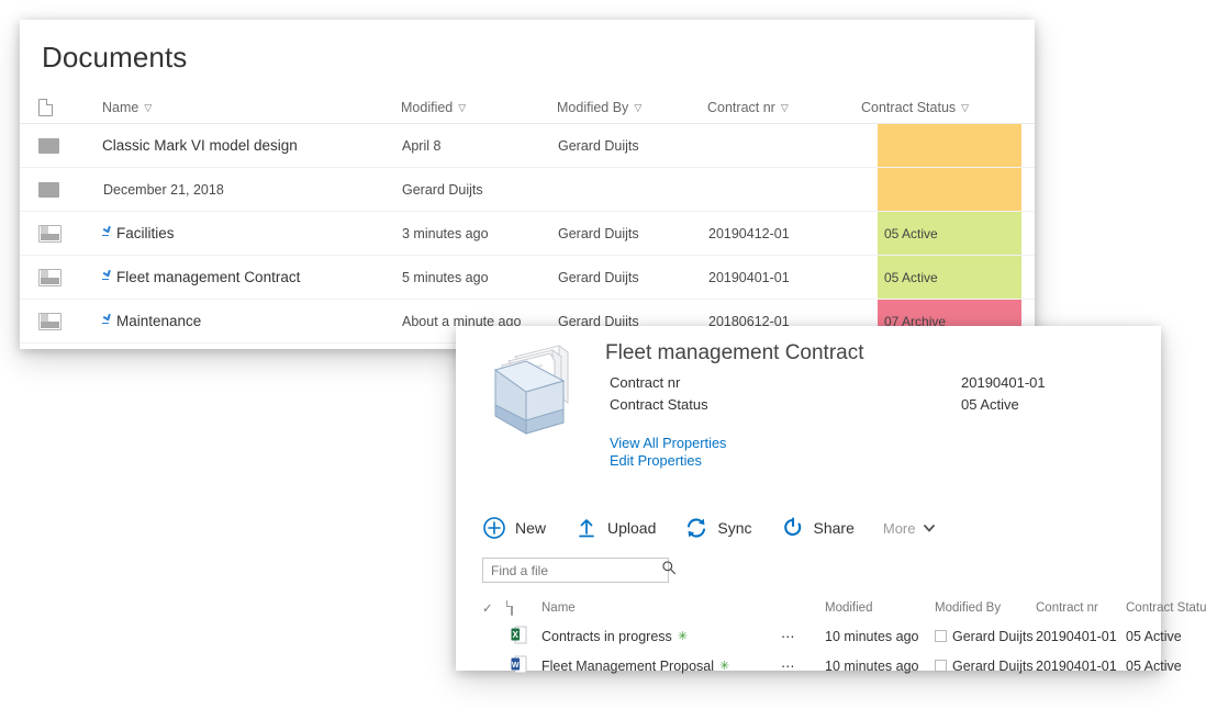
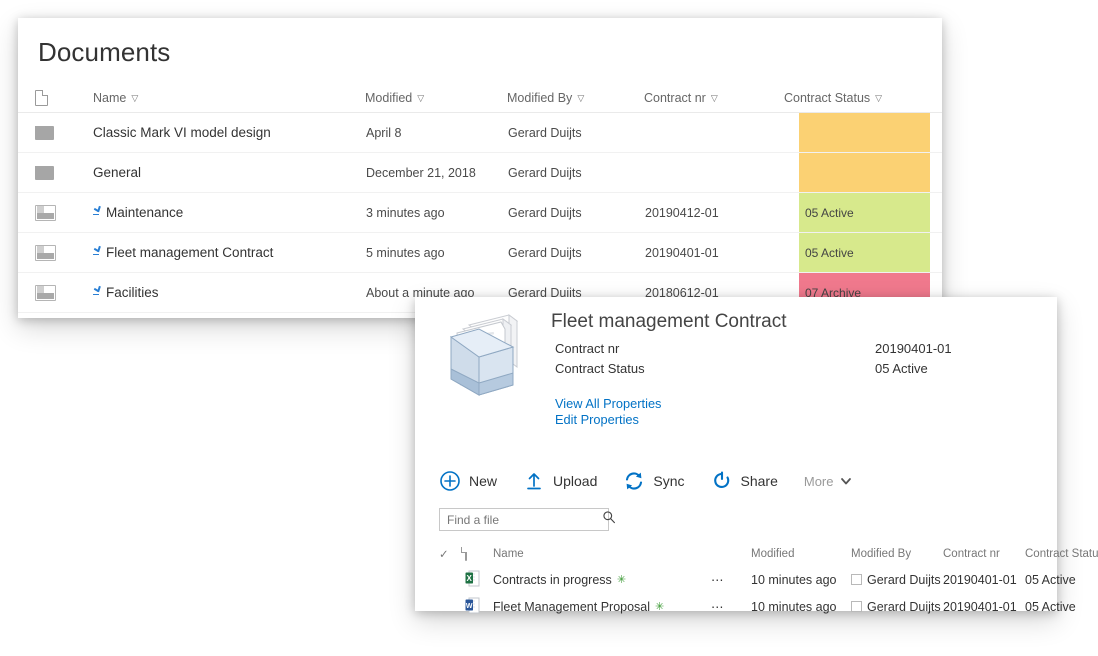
  Documents
  Name
  ▽
  Modified
  ▽
  Modified By
  ▽
  Contract nr
  ▽
  Contract Status
  ▽
  Classic Mark VI model design
  April 8
  Gerard Duijts
+ General
  December 21, 2018
  Gerard Duijts
- Facilities
+ Maintenance
  3 minutes ago
  Gerard Duijts
  20190412-01
  05 Active
  Fleet management Contract
  5 minutes ago
  Gerard Duijts
  20190401-01
  05 Active
- Maintenance
+ Facilities
  About a minute ago
  Gerard Duijts
  20180612-01
  07 Archive
  Fleet management Contract
  Contract nr
  20190401-01
  Contract Status
  05 Active
  View All Properties
  Edit Properties
  New
  Upload
  Sync
  Share
  More
  Find a file
  ✓
  Name
  Modified
  Modified By
  Contract nr
  Contract Statu
  X
  Contracts in progress
  ✳
  ⋯
  10 minutes ago
  Gerard Duijts
  20190401-01
  05 Active
  Fleet Management Proposal
  ✳
  ⋯
  10 minutes ago
  Gerard Duijts
  20190401-01
  05 Active
